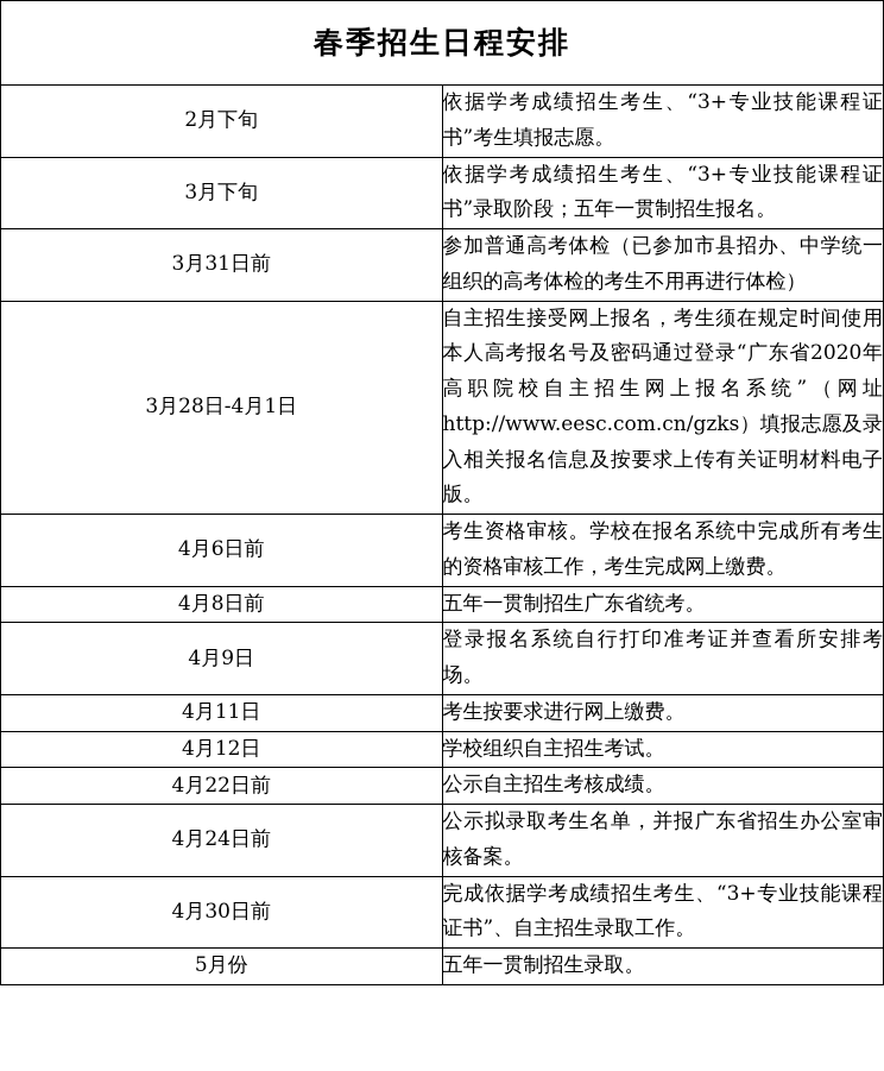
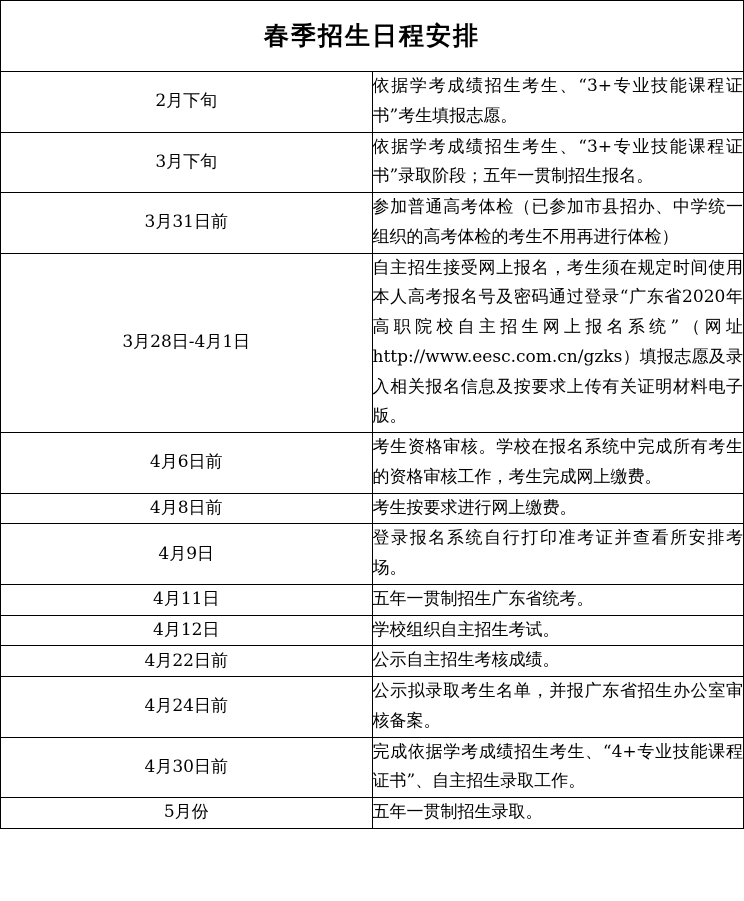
  春季招生日程安排
  2月下旬	依据学考成绩招生考生、“3+专业技能课程证书”考生填报志愿。
  3月下旬	依据学考成绩招生考生、“3+专业技能课程证书”录取阶段；五年一贯制招生报名。
  3月31日前	参加普通高考体检（已参加市县招办、中学统一组织的高考体检的考生不用再进行体检）
  3月28日-4月1日	自主招生接受网上报名，考生须在规定时间使用本人高考报名号及密码通过登录“广东省2020年高职院校自主招生网上报名系统”（网址http://www.eesc.com.cn/gzks）填报志愿及录入相关报名信息及按要求上传有关证明材料电子版。
  4月6日前	考生资格审核。学校在报名系统中完成所有考生的资格审核工作，考生完成网上缴费。
- 4月8日前	五年一贯制招生广东省统考。
+ 4月8日前	考生按要求进行网上缴费。
  4月9日	登录报名系统自行打印准考证并查看所安排考场。
- 4月11日	考生按要求进行网上缴费。
+ 4月11日	五年一贯制招生广东省统考。
  4月12日	学校组织自主招生考试。
  4月22日前	公示自主招生考核成绩。
  4月24日前	公示拟录取考生名单，并报广东省招生办公室审核备案。
- 4月30日前	完成依据学考成绩招生考生、“3+专业技能课程证书”、自主招生录取工作。
+ 4月30日前	完成依据学考成绩招生考生、“4+专业技能课程证书”、自主招生录取工作。
  5月份	五年一贯制招生录取。
